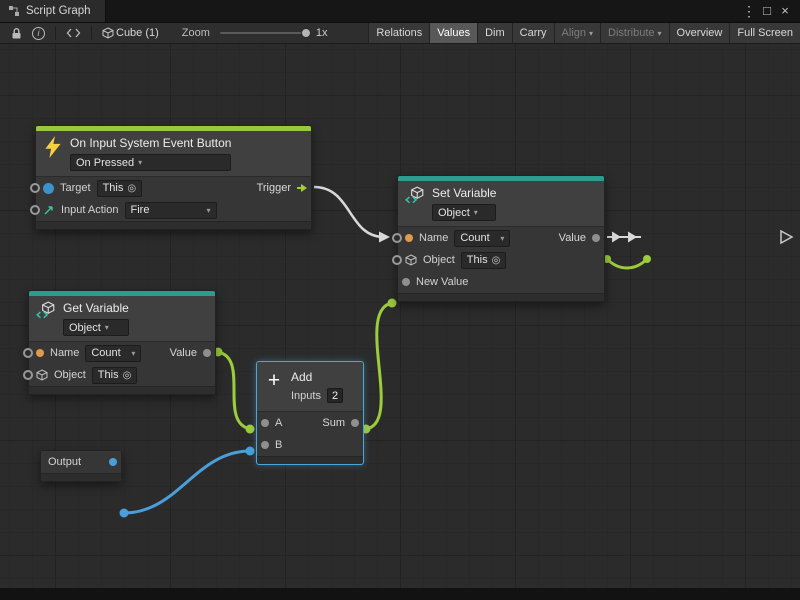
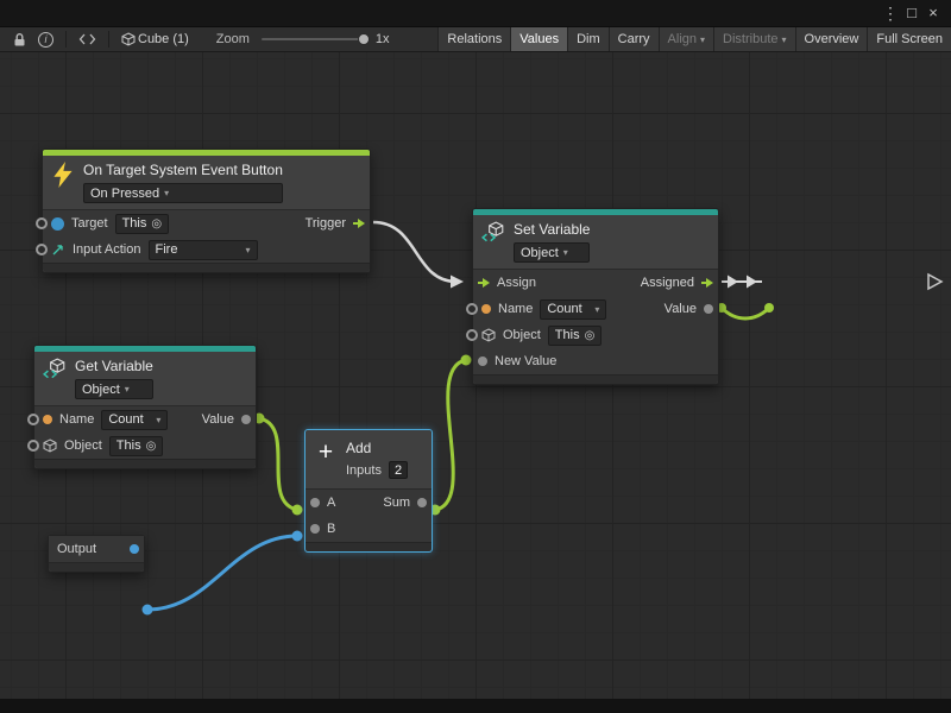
- Script Graph
  ⋮
  □
  ×
  i
  Cube (1)
  Zoom
  1x
  Relations
  Values
  Dim
  Carry
  Align
  ▾
  Distribute
  ▾
  Overview
  Full Screen
- On Input System Event Button
+ On Target System Event Button
  On Pressed
  ▾
  Target
  This
  ◎
  Trigger
  Input Action
  Fire
  ▾
  Set Variable
  Object
  ▾
+ Assign
+ Assigned
  Name
  Count
  ▾
  Value
  Object
  This
  ◎
  New Value
  Get Variable
  Object
  ▾
  Name
  Count
  ▾
  Value
  Object
  This
  ◎
  +
  Add
  Inputs
  2
  A
  Sum
  B
  Output
